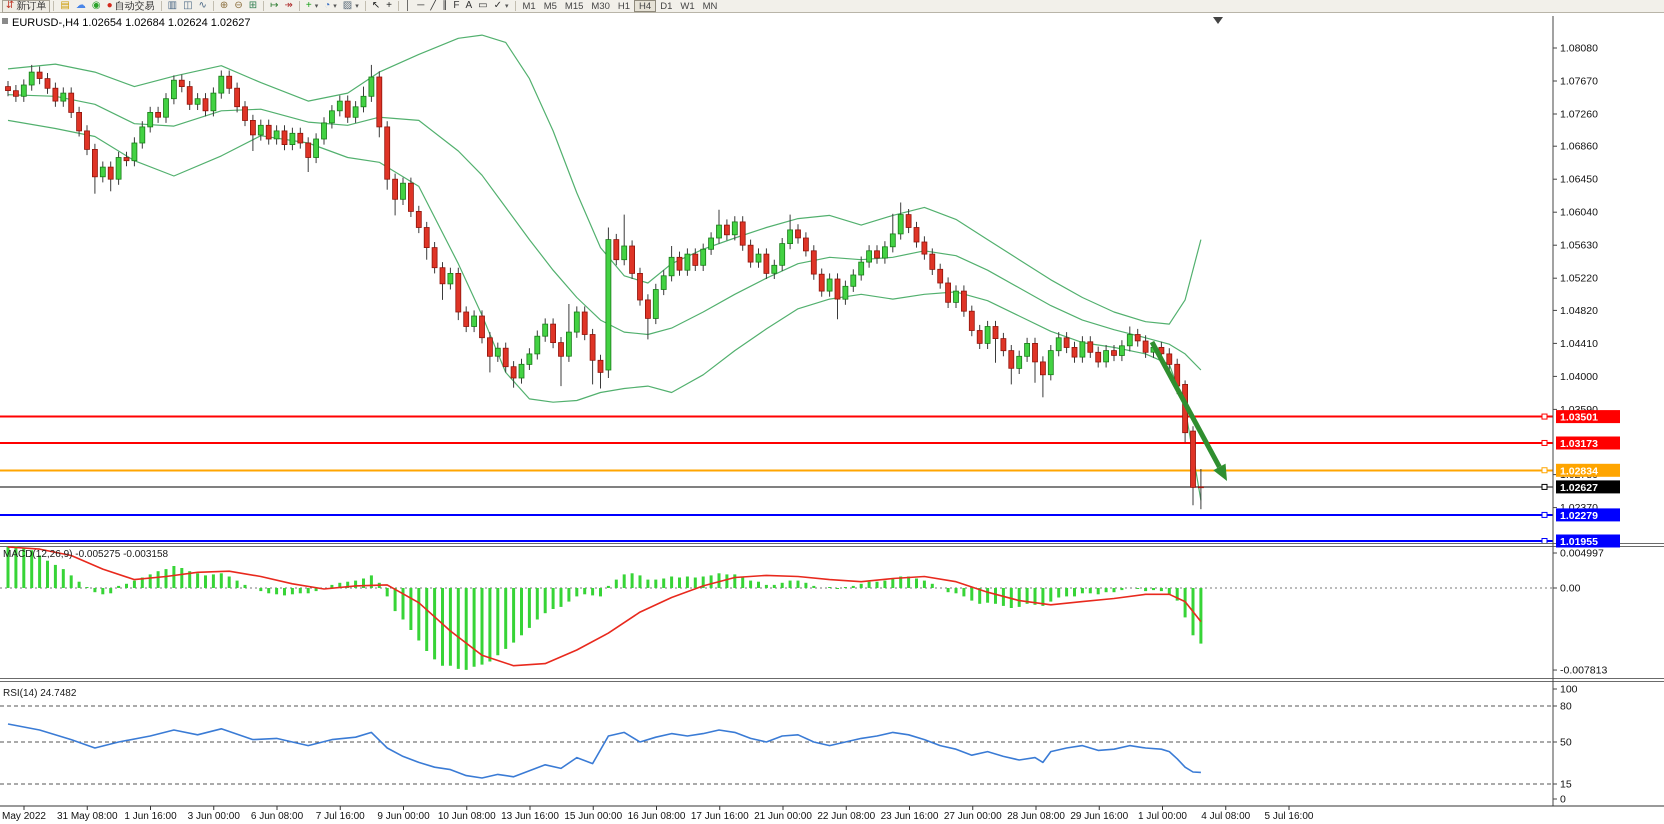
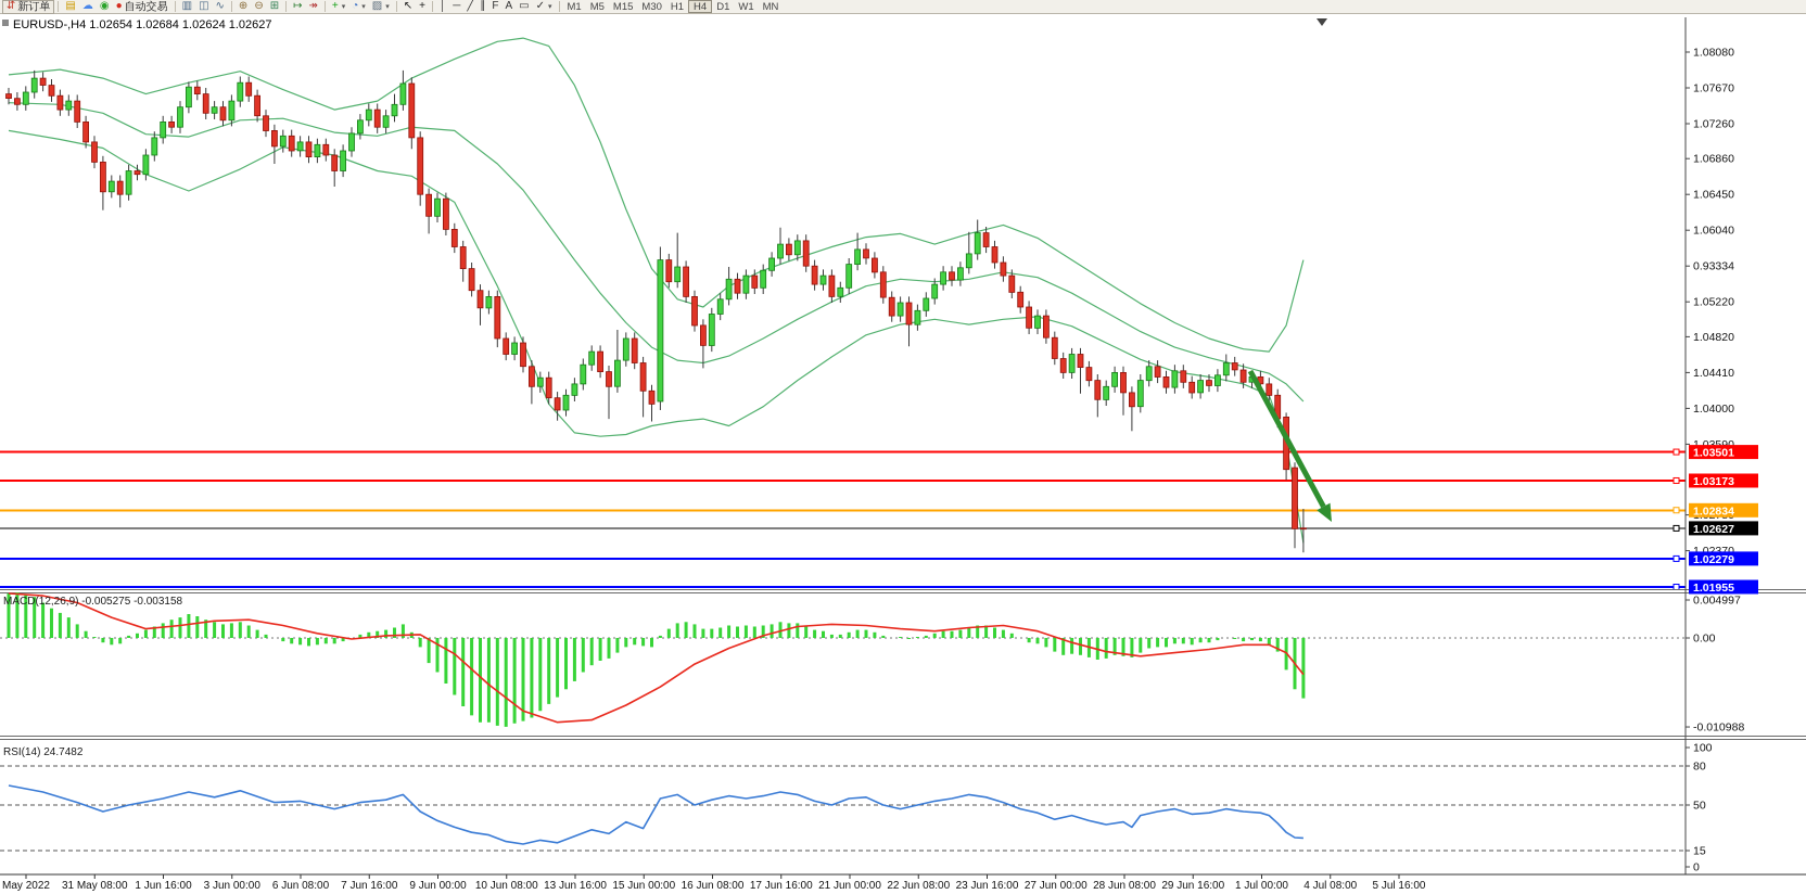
  ⇵
  新订单
  ▤
  ☁
  ◉
  ●
  自动交易
  ▥
  ◫
  ∿
  ⊕
  ⊖
  ⊞
  ↦
  ↠
  +
  ◔
  ▨
  ↖
  +
  │
  ─
  ╱
  ∥
  F
  A
  ▭
  ✓
  M1
  M5
  M15
  M30
  H1
  H4
  D1
  W1
  MN
  1.08080
  1.07670
  1.07260
  1.06860
  1.06450
  1.06040
- 1.05630
+ 0.93334
  1.05220
  1.04820
  1.04410
  1.04000
  1.03590
  1.02370
  0.004997
  0.00
- -0.007813
+ -0.010988
  100
  80
  50
  15
  0
  May 2022
  31 May 08:00
  1 Jun 16:00
  3 Jun 00:00
  6 Jun 08:00
- 7 Jul 16:00
+ 7 Jun 16:00
  9 Jun 00:00
  10 Jun 08:00
  13 Jun 16:00
  15 Jun 00:00
  16 Jun 08:00
  17 Jun 16:00
  21 Jun 00:00
  22 Jun 08:00
  23 Jun 16:00
  27 Jun 00:00
  28 Jun 08:00
  29 Jun 16:00
  1 Jul 00:00
  4 Jul 08:00
  5 Jul 16:00
  1.03501
  1.03173
  1.02834
  1.02627
  1.02279
  1.01955
  EURUSD-,H4 1.02654 1.02684 1.02624 1.02627
  MACD(12,26,9) -0.005275 -0.003158
  RSI(14) 24.7482
